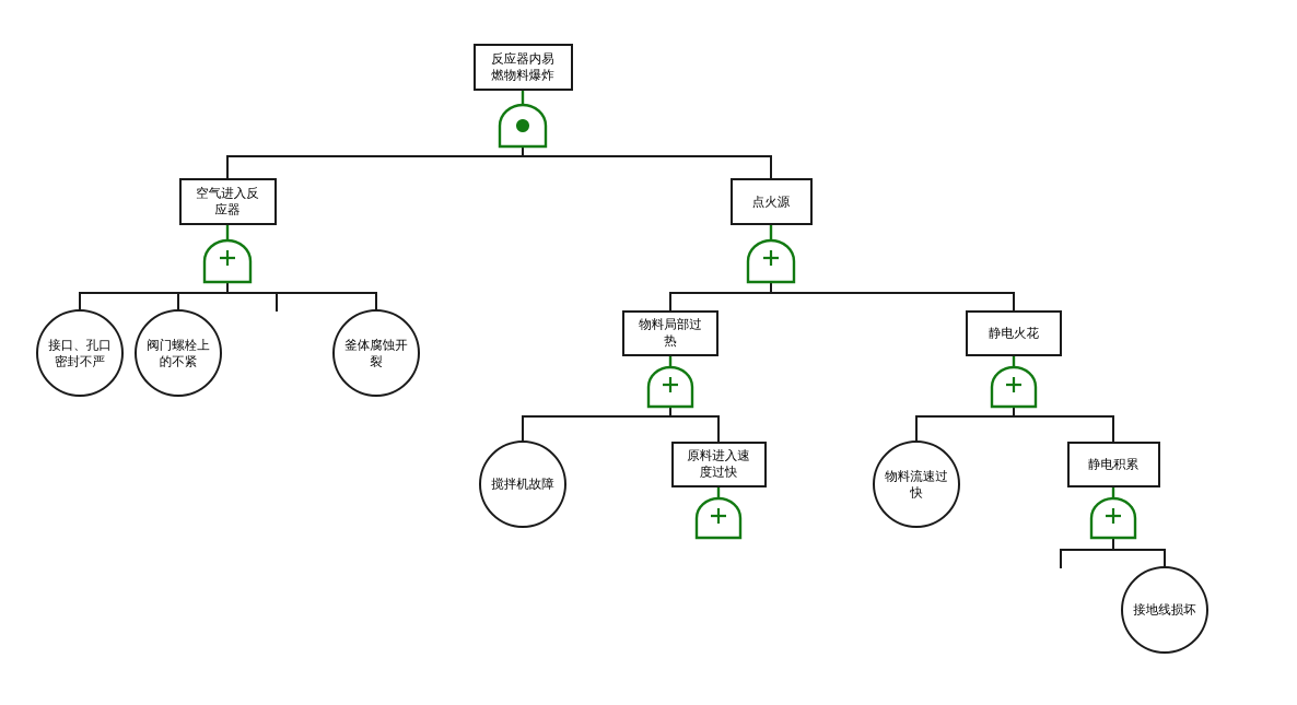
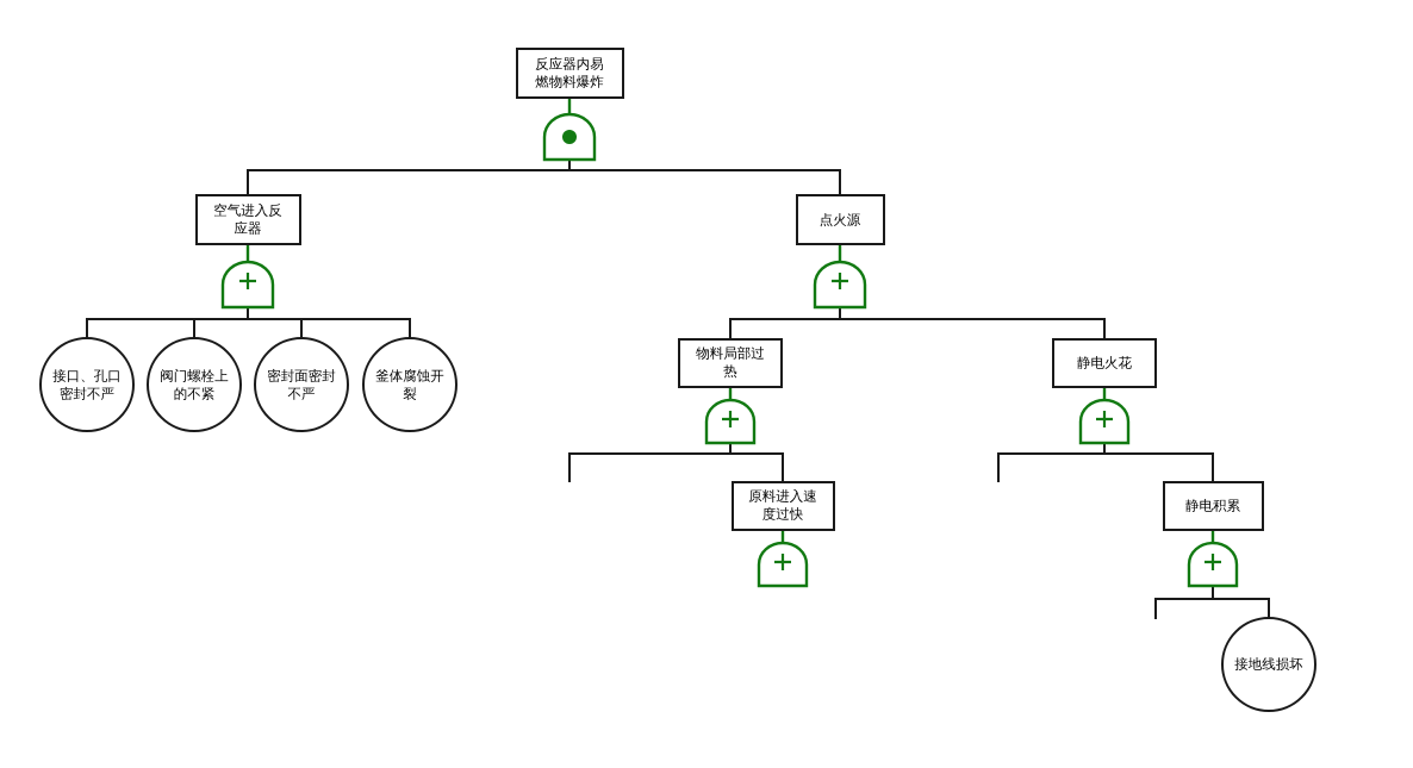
  反应器内易
  燃物料爆炸
  空气进入反
  应器
  点火源
  物料局部过
  热
  静电火花
  原料进入速
  度过快
  静电积累
  接口、孔口
  密封不严
  阀门螺栓上
  的不紧
+ 密封面密封
+ 不严
  釜体腐蚀开
  裂
- 搅拌机故障
- 物料流速过
- 快
  接地线损坏
